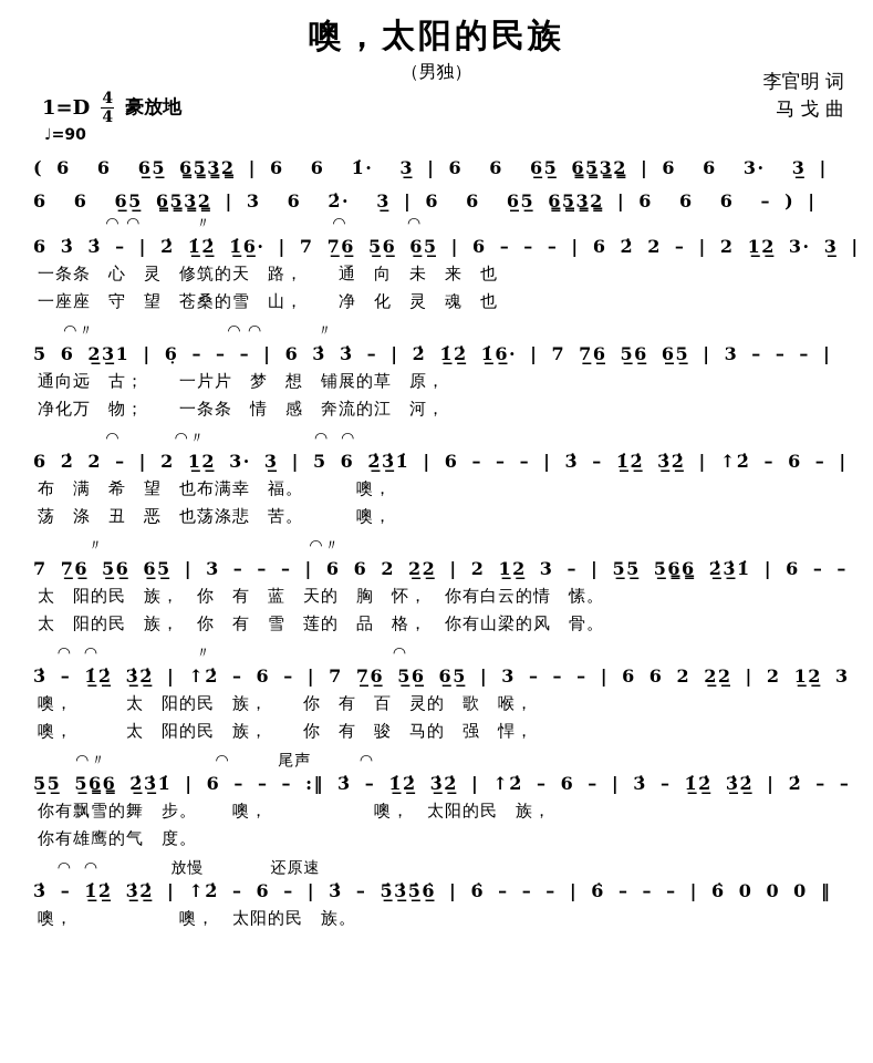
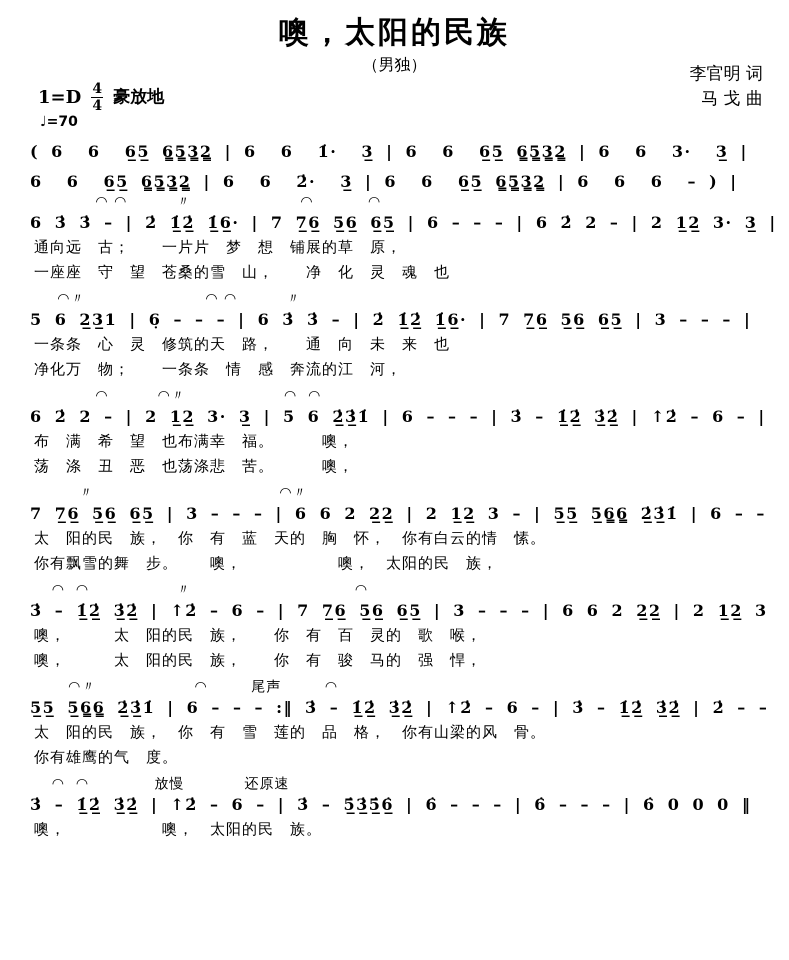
  噢，太阳的民族
  （男独）
  李官明 词
  马 戈 曲
  1=D
  4
  4
  豪放地
- ♩=90
+ ♩=70
  ( 6 6 6̲5̲ 6̳5̳3̳2̳ | 6 6 1̇· 3̲ | 6 6 6̲5̲ 6̳5̳3̳2̳ | 6 6 3· 3̲ |
- 6 6 6̲5̲ 6̳5̳3̳2̳ | 3 6 2̇· 3̲ | 6 6 6̲5̲ 6̳5̳3̳2̳ | 6 6 6 – ) |
+ 6 6 6̲5̲ 6̳5̳3̳2̳ | 6 6 2̇· 3̲ | 6 6 6̲5̲ 6̳5̳3̳2̳ | 6 6 6 – ) |
  ◠ ◠ 〃 ◠ ◠
  6 3̇ 3̇ – | 2̇ 1̲̇2̲̇ 1̲̇6̲· | 7 7̲6̲ 5̲6̲ 6̲5̲ | 6 – – – | 6 2̇ 2 – | 2 1̲2̲ 3· 3̲ |
- 一条条 心 灵 修筑的天 路， 通 向 未 来 也
+ 通向远 古； 一片片 梦 想 铺展的草 原，
  一座座 守 望 苍桑的雪 山， 净 化 灵 魂 也
  ◠〃 ◠ ◠ 〃
  5 6 2̲3̲1 | 6̣ – – – | 6 3̇ 3̇ – | 2̇ 1̲̇2̲̇ 1̲̇6̲· | 7 7̲6̲ 5̲6̲ 6̲5̲ | 3 – – – |
- 通向远 古； 一片片 梦 想 铺展的草 原，
+ 一条条 心 灵 修筑的天 路， 通 向 未 来 也
  净化万 物； 一条条 情 感 奔流的江 河，
  ◠ ◠〃 ◠ ◠
  6 2̇ 2 – | 2 1̲2̲ 3· 3̲ | 5 6 2̲̇3̲̇1̇ | 6 – – – | 3̇ – 1̲̇2̲̇ 3̲̇2̲̇ | ↑2̇ – 6 – |
  布 满 希 望 也布满幸 福。 噢，
  荡 涤 丑 恶 也荡涤悲 苦。 噢，
  〃 ◠〃
  7 7̲6̲ 5̲6̲ 6̲5̲ | 3 – – – | 6 6 2 2̲2̲ | 2 1̲2̲ 3 – | 5̲5̲ 5̲6̳6̳ 2̲̇3̲̇1̇ | 6 – –
  太 阳的民 族， 你 有 蓝 天的 胸 怀， 你有白云的情 愫。
- 太 阳的民 族， 你 有 雪 莲的 品 格， 你有山梁的风 骨。
+ 你有飘雪的舞 步。 噢， 噢， 太阳的民 族，
  ◠ ◠ 〃 ◠
  3̇ – 1̲̇2̲̇ 3̲̇2̲̇ | ↑2̇ – 6 – | 7 7̲6̲ 5̲6̲ 6̲5̲ | 3 – – – | 6 6 2 2̲2̲ | 2 1̲2̲ 3
  噢， 太 阳的民 族， 你 有 百 灵的 歌 喉，
  噢， 太 阳的民 族， 你 有 骏 马的 强 悍，
  ◠〃 ◠ 尾声 ◠
  5̲5̲ 5̲6̳6̳ 2̲̇3̲̇1̇ | 6 – – – :‖ 3̇ – 1̲̇2̲̇ 3̲̇2̲̇ | ↑2̇ – 6 – | 3̇ – 1̲̇2̲̇ 3̲̇2̲̇ | 2̇ – –
- 你有飘雪的舞 步。 噢， 噢， 太阳的民 族，
+ 太 阳的民 族， 你 有 雪 莲的 品 格， 你有山梁的风 骨。
  你有雄鹰的气 度。
  ◠ ◠ 放慢 还原速
  3̇ – 1̲̇2̲̇ 3̲̇2̲̇ | ↑2̇ – 6 – | 3̇ – 5̲̇3̲̇5̲̇6̲̇ | 6̇ – – – | 6̇ – – – | 6̇ 0 0 0 ‖
  噢， 噢， 太阳的民 族。
